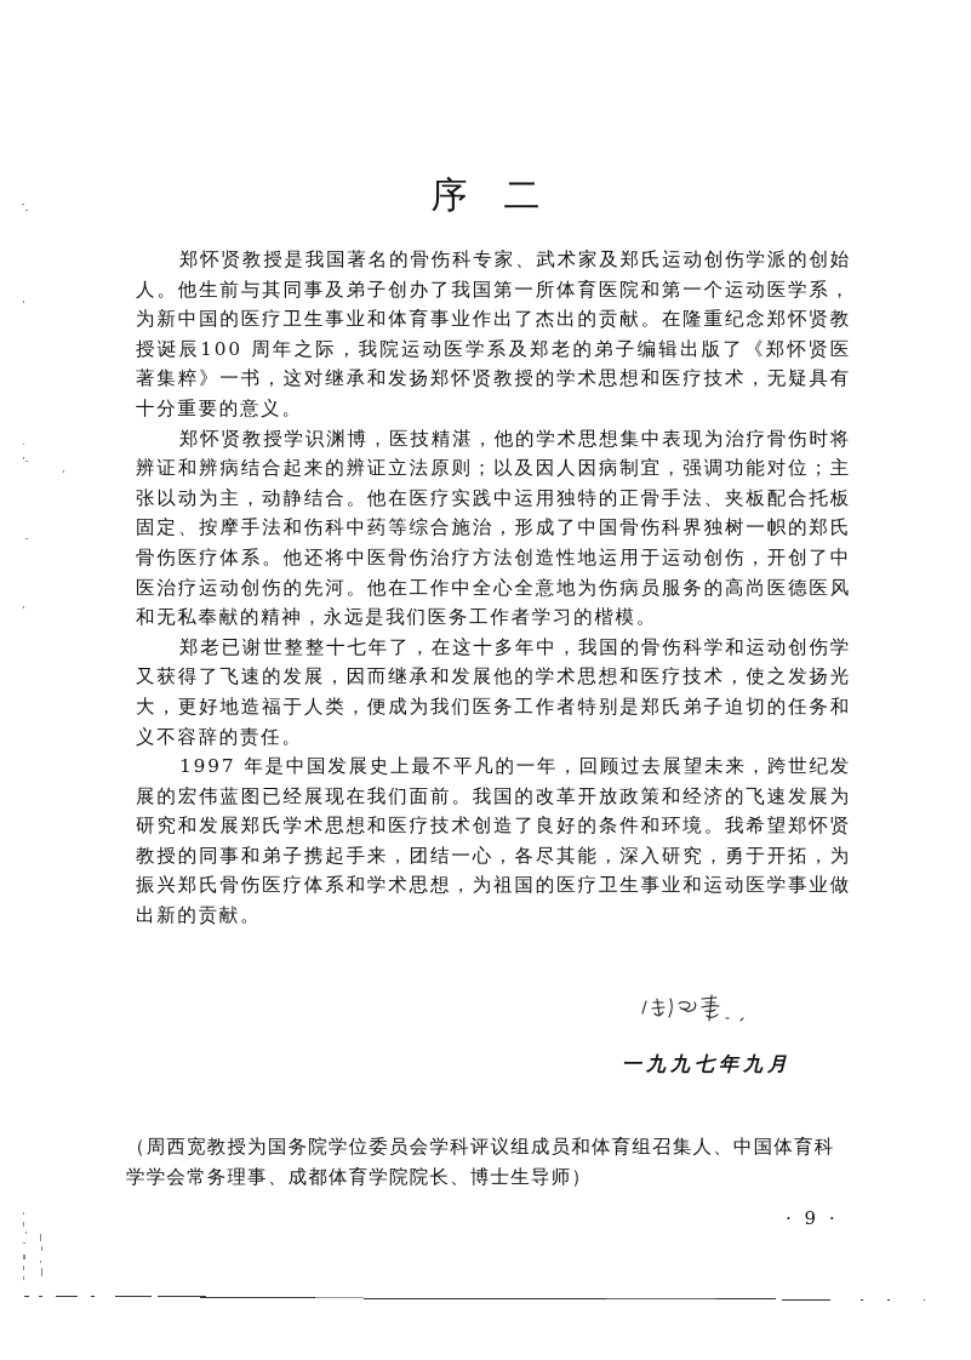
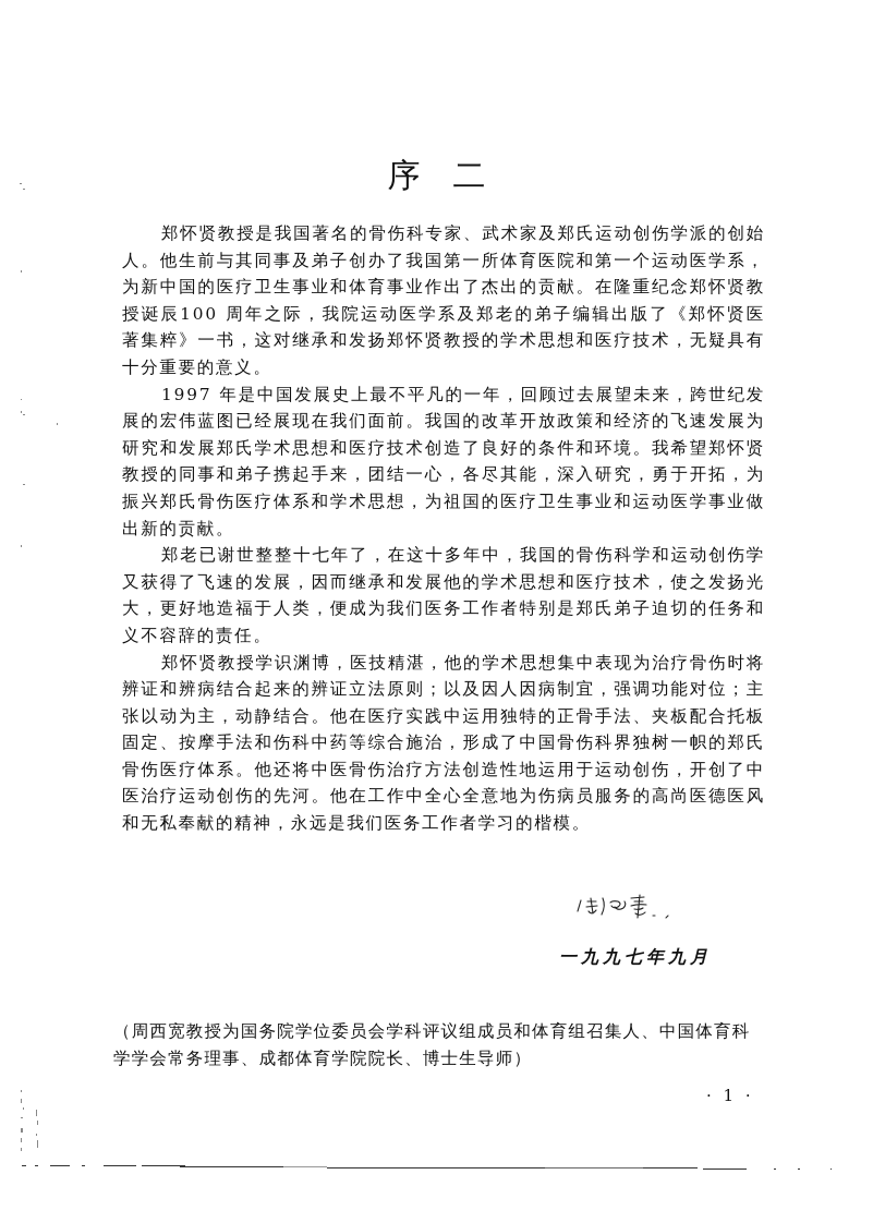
  序二
  郑怀贤教授是我国著名的骨伤科专家、武术家及郑氏运动创伤学派的创始人。他生前与其同事及弟子创办了我国第一所体育医院和第一个运动医学系，为新中国的医疗卫生事业和体育事业作出了杰出的贡献。在隆重纪念郑怀贤教授诞辰100 周年之际，我院运动医学系及郑老的弟子编辑出版了《郑怀贤医著集粹》一书，这对继承和发扬郑怀贤教授的学术思想和医疗技术，无疑具有十分重要的意义。
- 郑怀贤教授学识渊博，医技精湛，他的学术思想集中表现为治疗骨伤时将辨证和辨病结合起来的辨证立法原则；以及因人因病制宜，强调功能对位；主张以动为主，动静结合。他在医疗实践中运用独特的正骨手法、夹板配合托板固定、按摩手法和伤科中药等综合施治，形成了中国骨伤科界独树一帜的郑氏骨伤医疗体系。他还将中医骨伤治疗方法创造性地运用于运动创伤，开创了中医治疗运动创伤的先河。他在工作中全心全意地为伤病员服务的高尚医德医风和无私奉献的精神，永远是我们医务工作者学习的楷模。
+ 1997 年是中国发展史上最不平凡的一年，回顾过去展望未来，跨世纪发展的宏伟蓝图已经展现在我们面前。我国的改革开放政策和经济的飞速发展为研究和发展郑氏学术思想和医疗技术创造了良好的条件和环境。我希望郑怀贤教授的同事和弟子携起手来，团结一心，各尽其能，深入研究，勇于开拓，为振兴郑氏骨伤医疗体系和学术思想，为祖国的医疗卫生事业和运动医学事业做出新的贡献。
  郑老已谢世整整十七年了，在这十多年中，我国的骨伤科学和运动创伤学又获得了飞速的发展，因而继承和发展他的学术思想和医疗技术，使之发扬光大，更好地造福于人类，便成为我们医务工作者特别是郑氏弟子迫切的任务和义不容辞的责任。
- 1997 年是中国发展史上最不平凡的一年，回顾过去展望未来，跨世纪发展的宏伟蓝图已经展现在我们面前。我国的改革开放政策和经济的飞速发展为研究和发展郑氏学术思想和医疗技术创造了良好的条件和环境。我希望郑怀贤教授的同事和弟子携起手来，团结一心，各尽其能，深入研究，勇于开拓，为振兴郑氏骨伤医疗体系和学术思想，为祖国的医疗卫生事业和运动医学事业做出新的贡献。
+ 郑怀贤教授学识渊博，医技精湛，他的学术思想集中表现为治疗骨伤时将辨证和辨病结合起来的辨证立法原则；以及因人因病制宜，强调功能对位；主张以动为主，动静结合。他在医疗实践中运用独特的正骨手法、夹板配合托板固定、按摩手法和伤科中药等综合施治，形成了中国骨伤科界独树一帜的郑氏骨伤医疗体系。他还将中医骨伤治疗方法创造性地运用于运动创伤，开创了中医治疗运动创伤的先河。他在工作中全心全意地为伤病员服务的高尚医德医风和无私奉献的精神，永远是我们医务工作者学习的楷模。
  一九九七年九月
  （周西宽教授为国务院学位委员会学科评议组成员和体育组召集人、中国体育科学学会常务理事、成都体育学院院长、博士生导师）
- · 9 ·
+ · 1 ·
